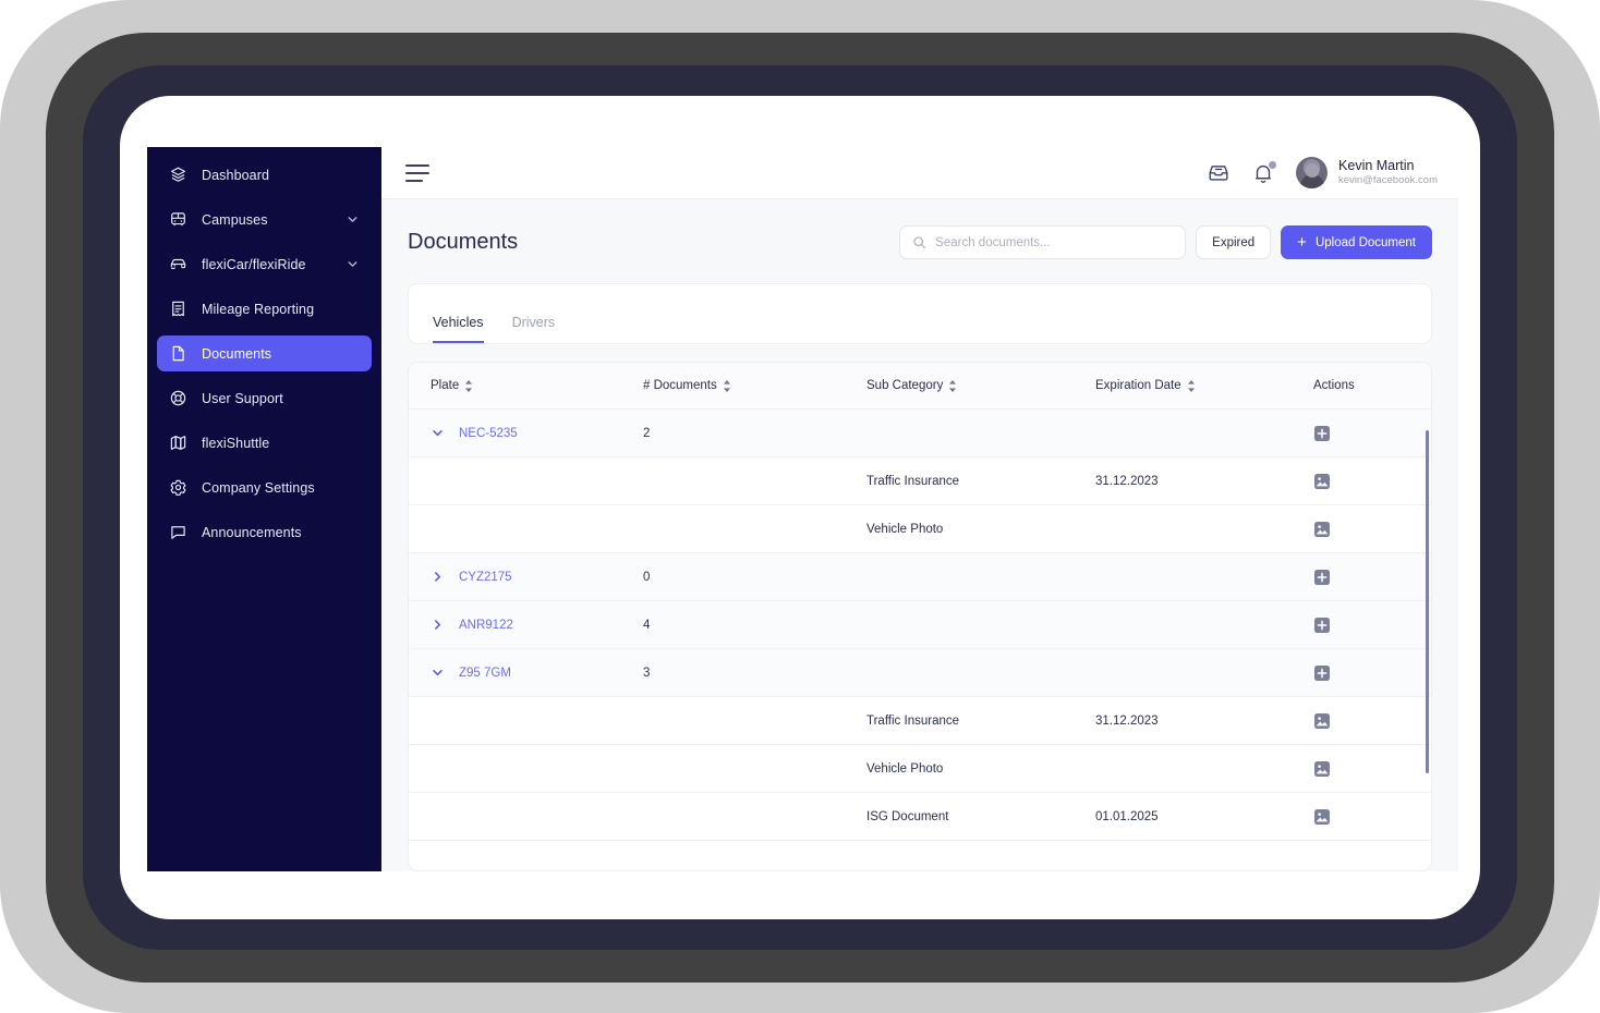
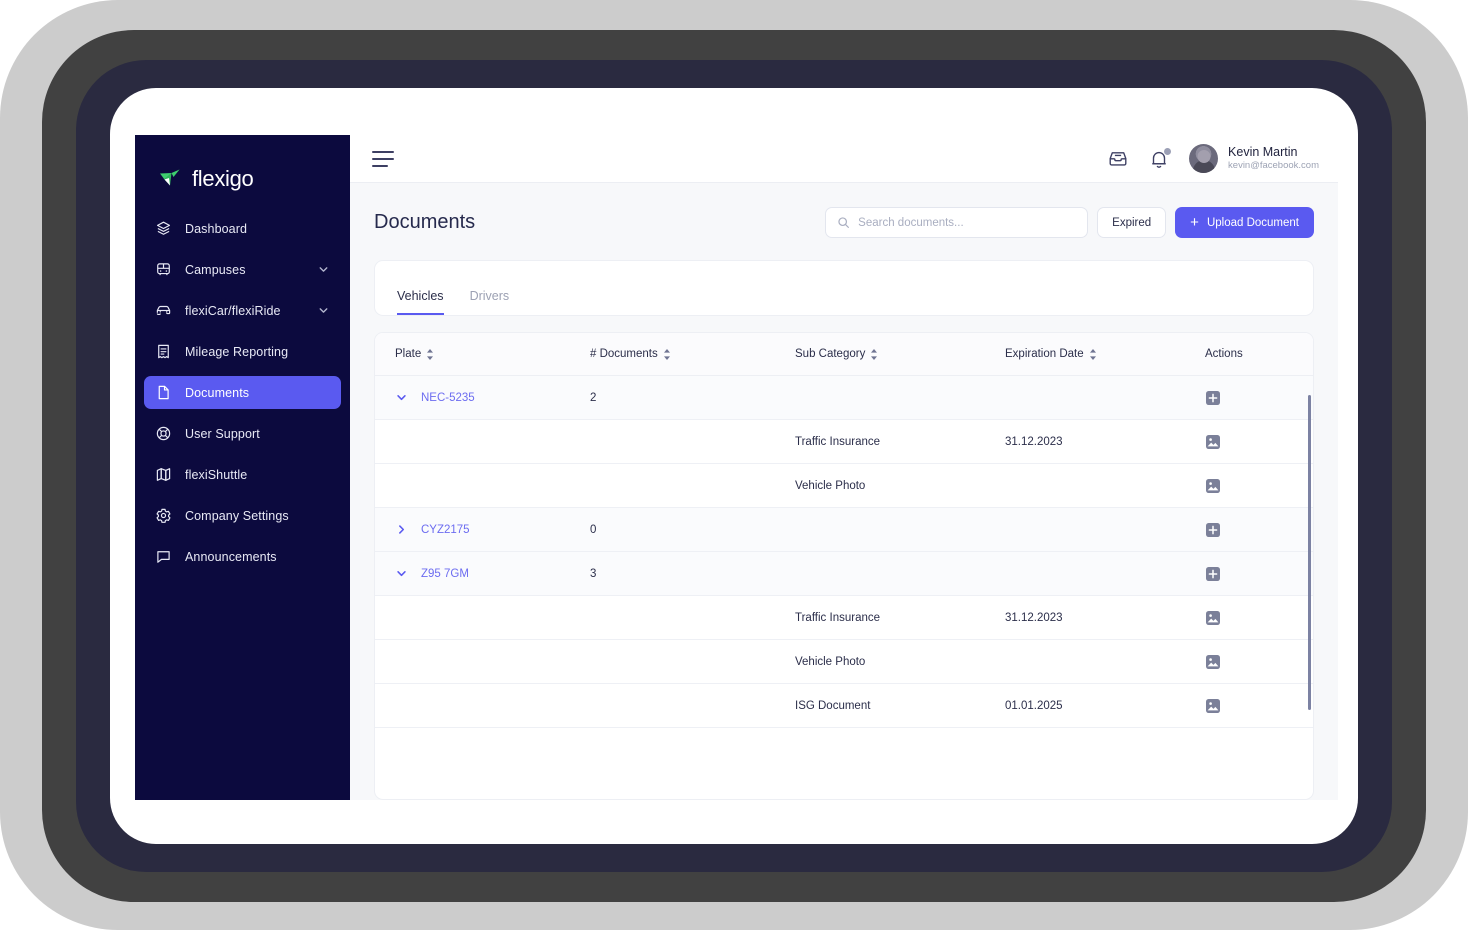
+ flexigo
  Dashboard
  Campuses
  flexiCar/flexiRide
  Mileage Reporting
  Documents
  User Support
  flexiShuttle
  Company Settings
  Announcements
  Kevin Martin
  kevin@facebook.com
  Documents
  Search documents...
  Expired
  +
  Upload Document
  Vehicles
  Drivers
  Plate	# Documents	Sub Category	Expiration Date	Actions
  NEC-5235	2
  		Traffic Insurance	31.12.2023
  		Vehicle Photo
  CYZ2175	0
- ANR9122	4
  Z95 7GM	3
  		Traffic Insurance	31.12.2023
  		Vehicle Photo
  		ISG Document	01.01.2025
